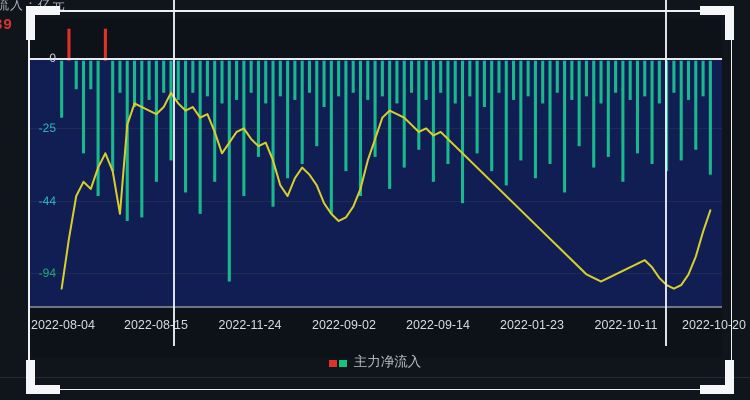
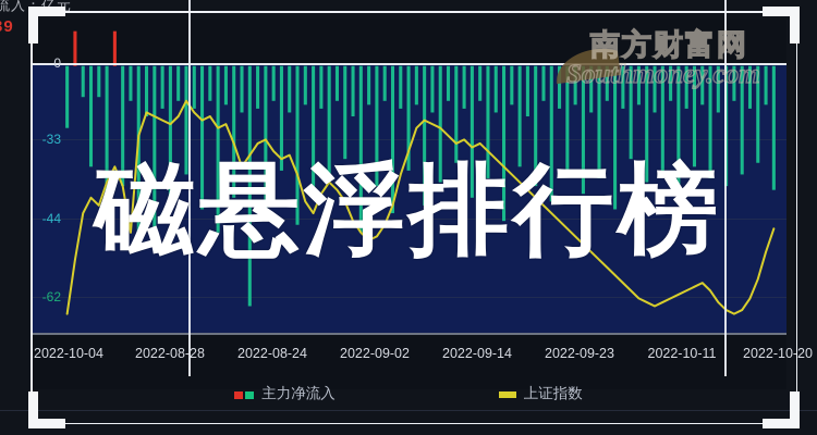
  流入：亿元
  0
- -25
+ -33
  -44
- -94
+ -62
- 2022-08-04
+ 2022-10-04
- 2022-08-15
+ 2022-08-28
- 2022-11-24
+ 2022-08-24
  2022-09-02
  2022-09-14
- 2022-01-23
+ 2022-09-23
  2022-10-11
  2022-1020
  主力净流入
+ 上证指数
+ 南方财富网
+ Southmoney.com
+ 磁悬浮排行榜
